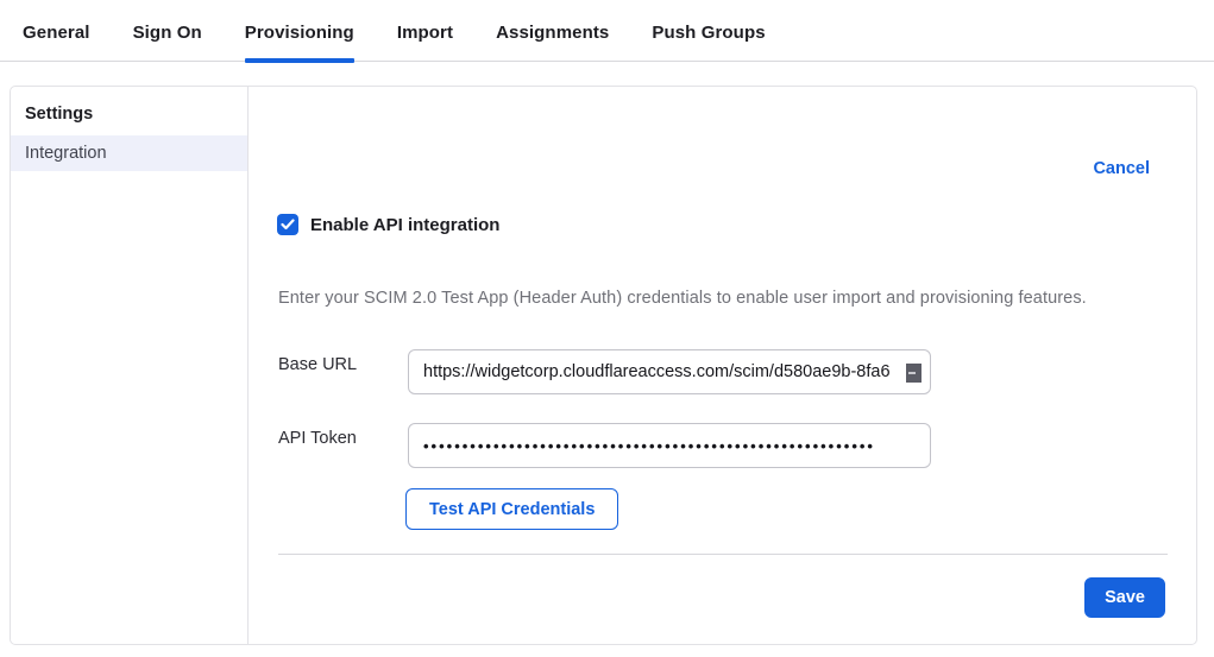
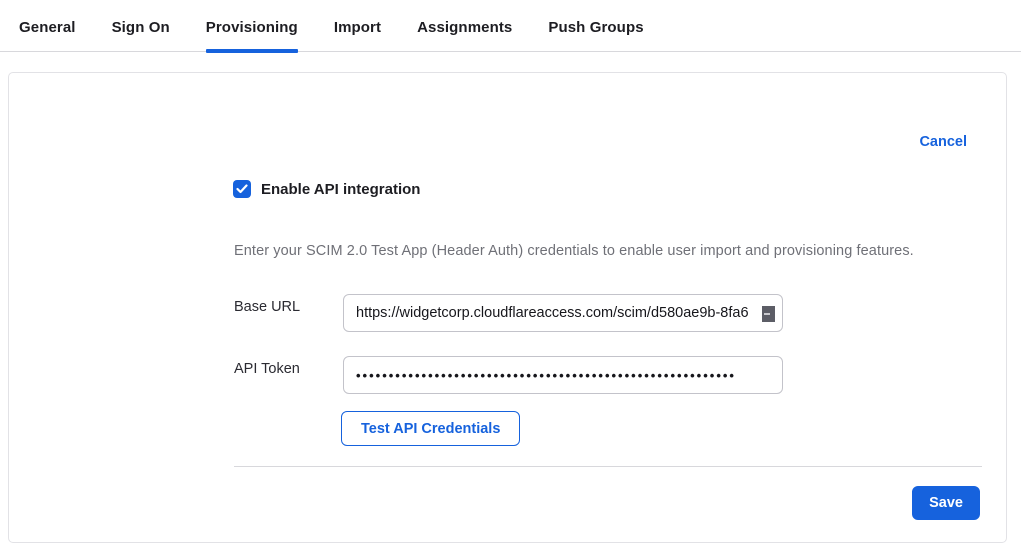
  General
  Sign On
  Provisioning
  Import
  Assignments
  Push Groups
- Settings
- Integration
  Cancel
  Enable API integration
  Enter your SCIM 2.0 Test App (Header Auth) credentials to enable user import and provisioning features.
  Base URL
  https://widgetcorp.cloudflareaccess.com/scim/d580ae9b-8fa6
  API Token
  ••••••••••••••••••••••••••••••••••••••••••••••••••••••••••
  Test API Credentials
  Save
